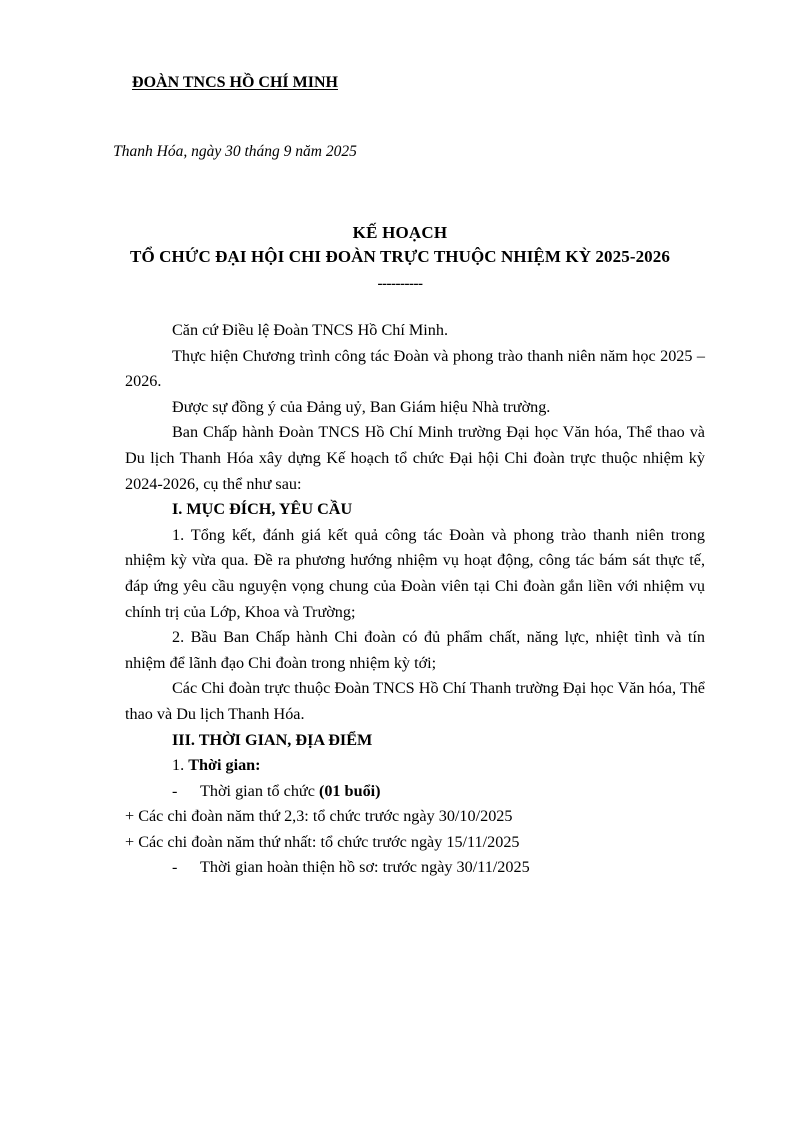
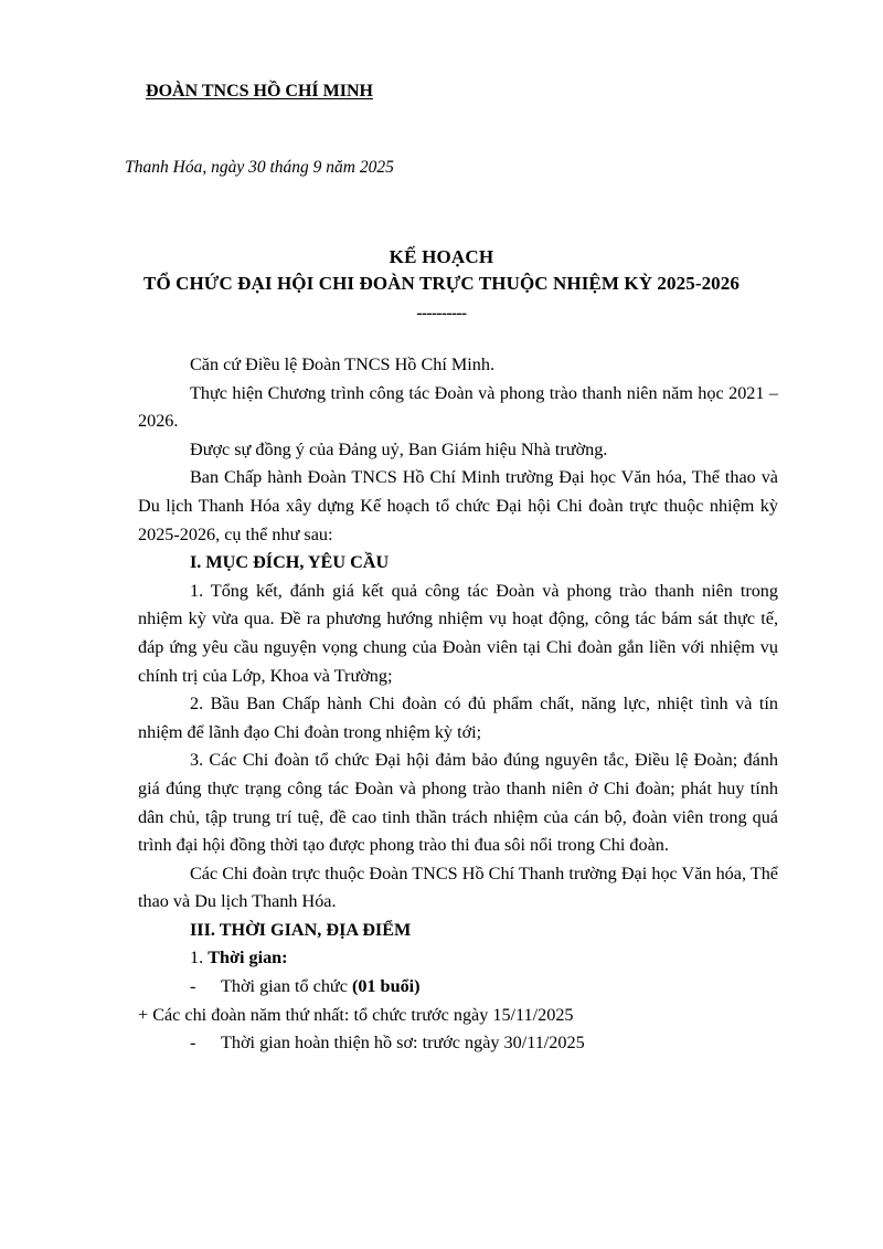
  ĐOÀN TNCS HỒ CHÍ MINH
  Thanh Hóa, ngày 30 tháng 9 năm 2025
  KẾ HOẠCH
  TỔ CHỨC ĐẠI HỘI CHI ĐOÀN TRỰC THUỘC NHIỆM KỲ 2025-2026
  ----------
  Căn cứ Điều lệ Đoàn TNCS Hồ Chí Minh.
- Thực hiện Chương trình công tác Đoàn và phong trào thanh niên năm học 2025 – 2026.
+ Thực hiện Chương trình công tác Đoàn và phong trào thanh niên năm học 2021 – 2026.
  Được sự đồng ý của Đảng uỷ, Ban Giám hiệu Nhà trường.
- Ban Chấp hành Đoàn TNCS Hồ Chí Minh trường Đại học Văn hóa, Thể thao và Du lịch Thanh Hóa xây dựng Kế hoạch tổ chức Đại hội Chi đoàn trực thuộc nhiệm kỳ 2024-2026, cụ thể như sau:
+ Ban Chấp hành Đoàn TNCS Hồ Chí Minh trường Đại học Văn hóa, Thể thao và Du lịch Thanh Hóa xây dựng Kế hoạch tổ chức Đại hội Chi đoàn trực thuộc nhiệm kỳ 2025-2026, cụ thể như sau:
  I. MỤC ĐÍCH, YÊU CẦU
  1. Tổng kết, đánh giá kết quả công tác Đoàn và phong trào thanh niên trong nhiệm kỳ vừa qua. Đề ra phương hướng nhiệm vụ hoạt động, công tác bám sát thực tế, đáp ứng yêu cầu nguyện vọng chung của Đoàn viên tại Chi đoàn gắn liền với nhiệm vụ chính trị của Lớp, Khoa và Trường;
  2. Bầu Ban Chấp hành Chi đoàn có đủ phẩm chất, năng lực, nhiệt tình và tín nhiệm để lãnh đạo Chi đoàn trong nhiệm kỳ tới;
+ 3. Các Chi đoàn tổ chức Đại hội đảm bảo đúng nguyên tắc, Điều lệ Đoàn; đánh giá đúng thực trạng công tác Đoàn và phong trào thanh niên ở Chi đoàn; phát huy tính dân chủ, tập trung trí tuệ, đề cao tinh thần trách nhiệm của cán bộ, đoàn viên trong quá trình đại hội đồng thời tạo được phong trào thi đua sôi nổi trong Chi đoàn.
  Các Chi đoàn trực thuộc Đoàn TNCS Hồ Chí Thanh trường Đại học Văn hóa, Thể thao và Du lịch Thanh Hóa.
  III. THỜI GIAN, ĐỊA ĐIỂM
  1. Thời gian:
  -
  Thời gian tổ chức (01 buổi)
- + Các chi đoàn năm thứ 2,3: tổ chức trước ngày 30/10/2025
  + Các chi đoàn năm thứ nhất: tổ chức trước ngày 15/11/2025
  -
  Thời gian hoàn thiện hồ sơ: trước ngày 30/11/2025
